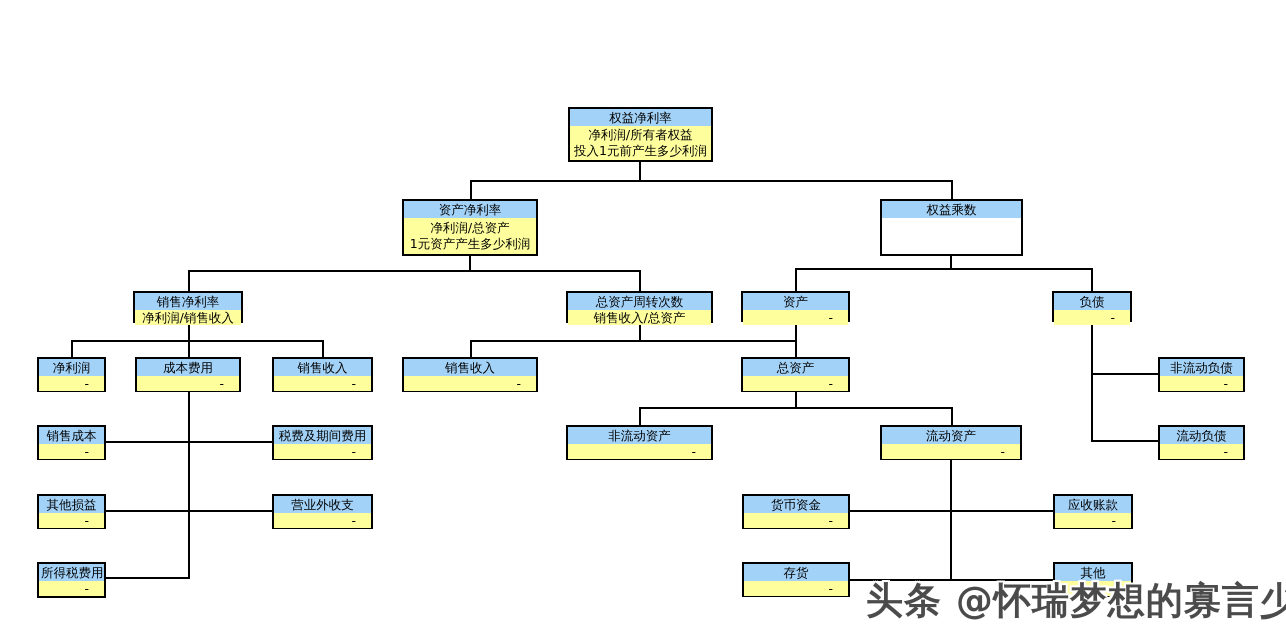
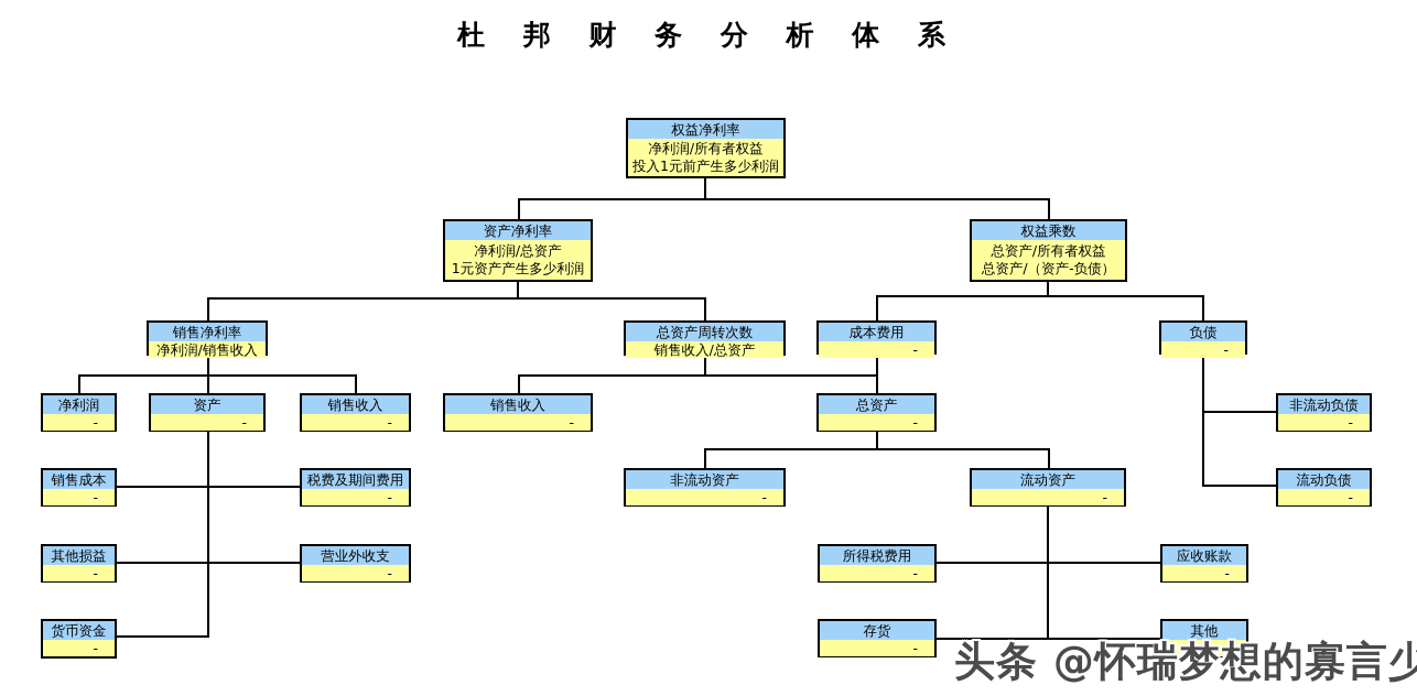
+ 杜 邦 财 务 分 析 体 系
  权益净利率
  净利润/所有者权益
  投入1元前产生多少利润
  资产净利率
  净利润/总资产
  1元资产产生多少利润
  权益乘数
+ 总资产/所有者权益
+ 总资产/（资产-负债）
  销售净利率
  净利润/销售收入
  总资产周转次数
  销售收入/总资产
- 资产
+ 成本费用
  -
  负债
  -
  净利润
  -
- 成本费用
+ 资产
  -
  销售收入
  -
  销售收入
  -
  总资产
  -
  非流动负债
  -
  销售成本
  -
  税费及期间费用
  -
  非流动资产
  -
  流动资产
  -
  流动负债
  -
  其他损益
  -
  营业外收支
  -
- 货币资金
+ 所得税费用
  -
  应收账款
  -
- 所得税费用
+ 货币资金
  -
  存货
  -
  其他
  -
  头条 @怀瑞梦想的寡言少
